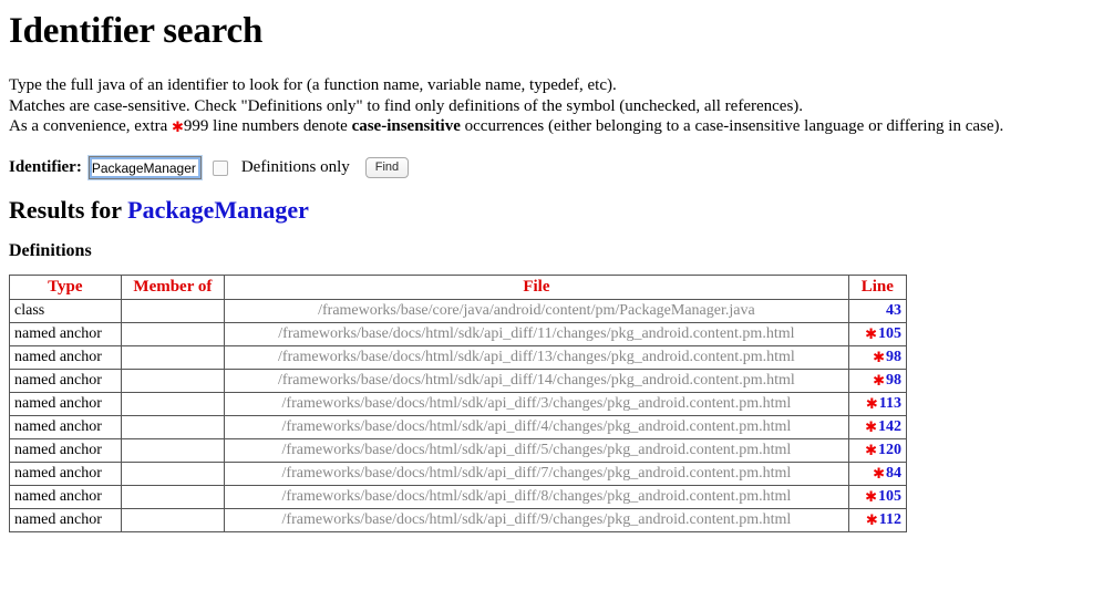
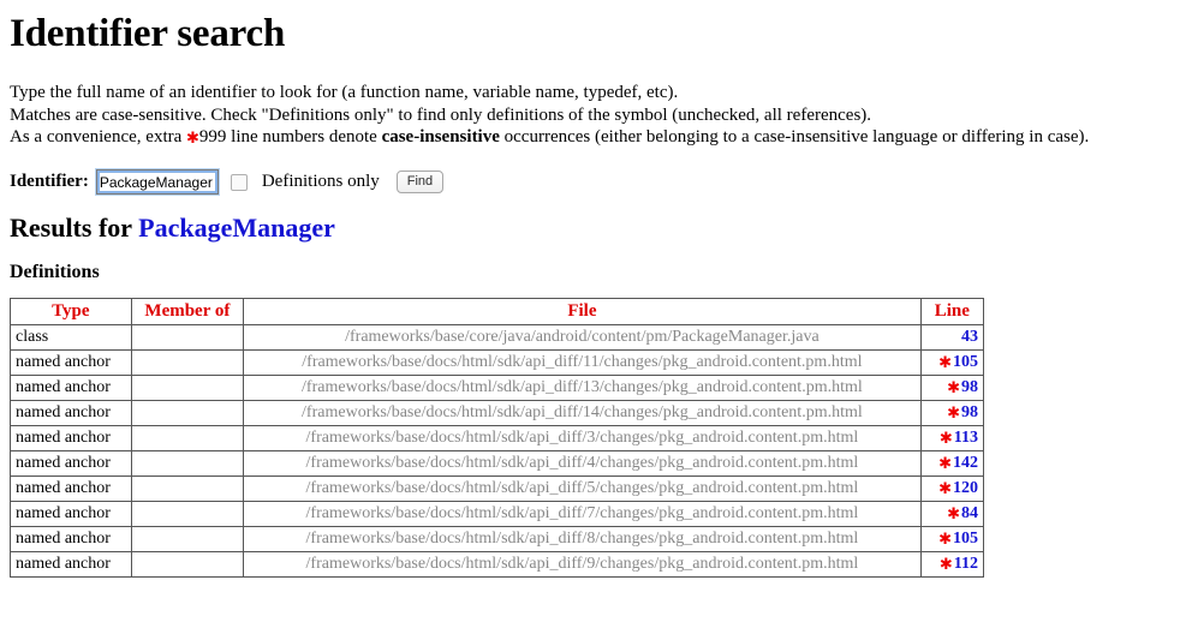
  Identifier search
- Type the full java of an identifier to look for (a function name, variable name, typedef, etc).
+ Type the full name of an identifier to look for (a function name, variable name, typedef, etc).
  Matches are case-sensitive. Check "Definitions only" to find only definitions of the symbol (unchecked, all references).
  As a convenience, extra ✱999 line numbers denote case-insensitive occurrences (either belonging to a case-insensitive language or differing in case).
  Identifier:
  PackageManager
  Definitions only
  Find
  Results for PackageManager
  Definitions
  Type	Member of	File	Line
  class		/frameworks/base/core/java/android/content/pm/PackageManager.java	43
  named anchor		/frameworks/base/docs/html/sdk/api_diff/11/changes/pkg_android.content.pm.html	✱105
  named anchor		/frameworks/base/docs/html/sdk/api_diff/13/changes/pkg_android.content.pm.html	✱98
  named anchor		/frameworks/base/docs/html/sdk/api_diff/14/changes/pkg_android.content.pm.html	✱98
  named anchor		/frameworks/base/docs/html/sdk/api_diff/3/changes/pkg_android.content.pm.html	✱113
  named anchor		/frameworks/base/docs/html/sdk/api_diff/4/changes/pkg_android.content.pm.html	✱142
  named anchor		/frameworks/base/docs/html/sdk/api_diff/5/changes/pkg_android.content.pm.html	✱120
  named anchor		/frameworks/base/docs/html/sdk/api_diff/7/changes/pkg_android.content.pm.html	✱84
  named anchor		/frameworks/base/docs/html/sdk/api_diff/8/changes/pkg_android.content.pm.html	✱105
  named anchor		/frameworks/base/docs/html/sdk/api_diff/9/changes/pkg_android.content.pm.html	✱112
